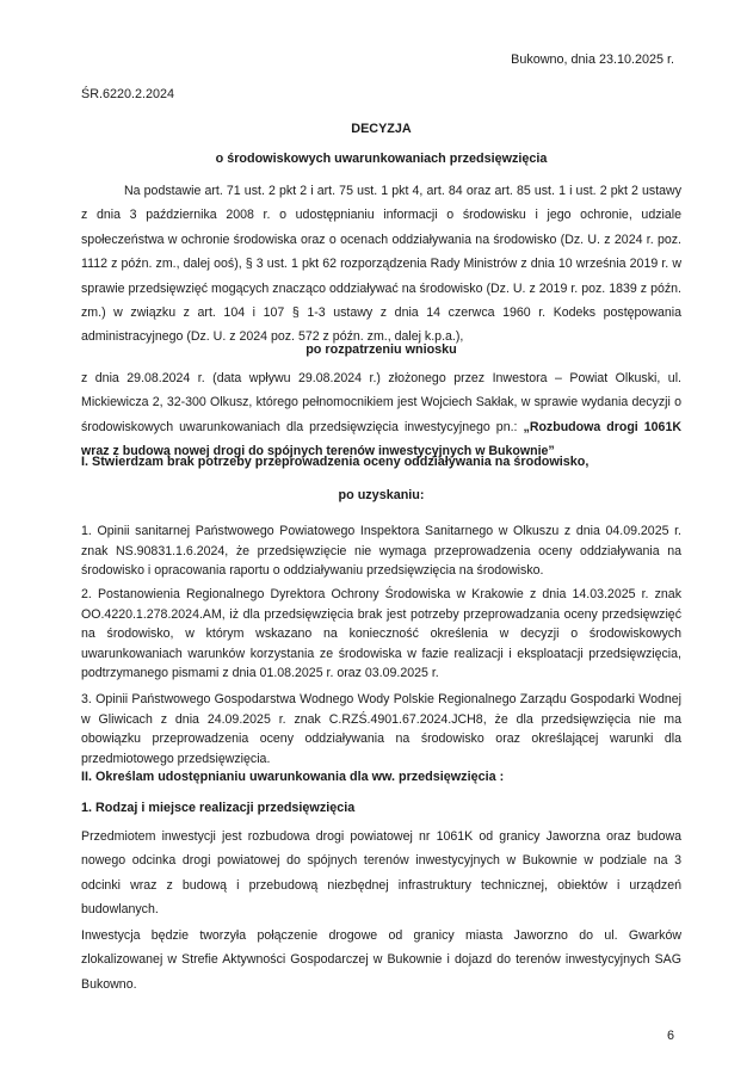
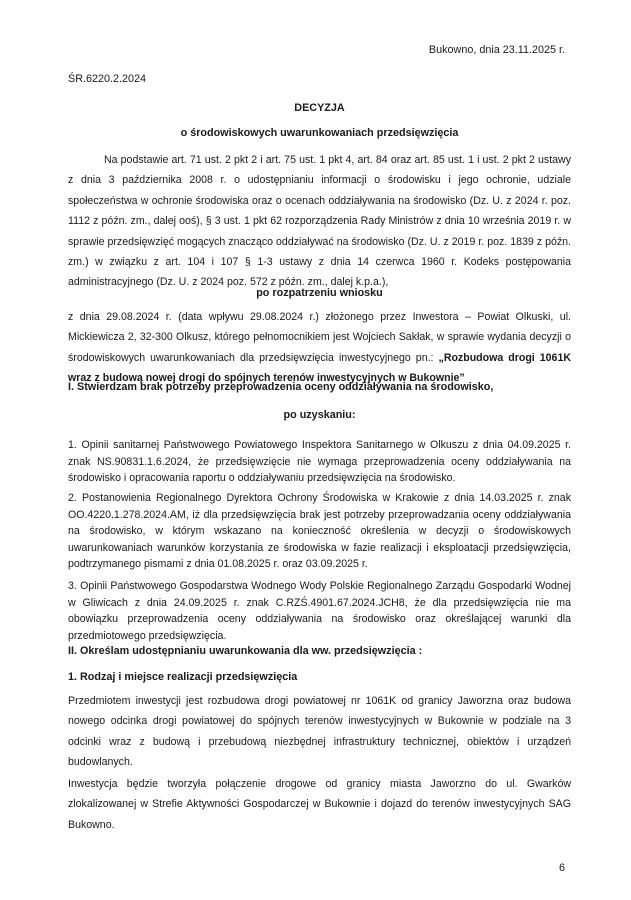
- Bukowno, dnia 23.10.2025 r.
+ Bukowno, dnia 23.11.2025 r.
  ŚR.6220.2.2024
  DECYZJA
  o środowiskowych uwarunkowaniach przedsięwzięcia
  Na podstawie art. 71 ust. 2 pkt 2 i art. 75 ust. 1 pkt 4, art. 84 oraz art. 85 ust. 1 i ust. 2 pkt 2 ustawy z dnia 3 października 2008 r. o udostępnianiu informacji o środowisku i jego ochronie, udziale społeczeństwa w ochronie środowiska oraz o ocenach oddziaływania na środowisko (Dz. U. z 2024 r. poz. 1112 z późn. zm., dalej ooś), § 3 ust. 1 pkt 62 rozporządzenia Rady Ministrów z dnia 10 września 2019 r. w sprawie przedsięwzięć mogących znacząco oddziaływać na środowisko (Dz. U. z 2019 r. poz. 1839 z późn. zm.) w związku z art. 104 i 107 § 1-3 ustawy z dnia 14 czerwca 1960 r. Kodeks postępowania administracyjnego (Dz. U. z 2024 poz. 572 z późn. zm., dalej k.p.a.),
  po rozpatrzeniu wniosku
  z dnia 29.08.2024 r. (data wpływu 29.08.2024 r.) złożonego przez Inwestora – Powiat Olkuski, ul. Mickiewicza 2, 32-300 Olkusz, którego pełnomocnikiem jest Wojciech Sakłak, w sprawie wydania decyzji o środowiskowych uwarunkowaniach dla przedsięwzięcia inwestycyjnego pn.: „Rozbudowa drogi 1061K wraz z budową nowej drogi do spójnych terenów inwestycyjnych w Bukownie”
  I. Stwierdzam brak potrzeby przeprowadzenia oceny oddziaływania na środowisko,
  po uzyskaniu:
  1. Opinii sanitarnej Państwowego Powiatowego Inspektora Sanitarnego w Olkuszu z dnia 04.09.2025 r. znak NS.90831.1.6.2024, że przedsięwzięcie nie wymaga przeprowadzenia oceny oddziaływania na środowisko i opracowania raportu o oddziaływaniu przedsięwzięcia na środowisko.
- 2. Postanowienia Regionalnego Dyrektora Ochrony Środowiska w Krakowie z dnia 14.03.2025 r. znak OO.4220.1.278.2024.AM, iż dla przedsięwzięcia brak jest potrzeby przeprowadzania oceny przedsięwzięć na środowisko, w którym wskazano na konieczność określenia w decyzji o środowiskowych uwarunkowaniach warunków korzystania ze środowiska w fazie realizacji i eksploatacji przedsięwzięcia, podtrzymanego pismami z dnia 01.08.2025 r. oraz 03.09.2025 r.
+ 2. Postanowienia Regionalnego Dyrektora Ochrony Środowiska w Krakowie z dnia 14.03.2025 r. znak OO.4220.1.278.2024.AM, iż dla przedsięwzięcia brak jest potrzeby przeprowadzania oceny oddziaływania na środowisko, w którym wskazano na konieczność określenia w decyzji o środowiskowych uwarunkowaniach warunków korzystania ze środowiska w fazie realizacji i eksploatacji przedsięwzięcia, podtrzymanego pismami z dnia 01.08.2025 r. oraz 03.09.2025 r.
  3. Opinii Państwowego Gospodarstwa Wodnego Wody Polskie Regionalnego Zarządu Gospodarki Wodnej w Gliwicach z dnia 24.09.2025 r. znak C.RZŚ.4901.67.2024.JCH8, że dla przedsięwzięcia nie ma obowiązku przeprowadzenia oceny oddziaływania na środowisko oraz określającej warunki dla przedmiotowego przedsięwzięcia.
  II. Określam udostępnianiu uwarunkowania dla ww. przedsięwzięcia :
  1. Rodzaj i miejsce realizacji przedsięwzięcia
  Przedmiotem inwestycji jest rozbudowa drogi powiatowej nr 1061K od granicy Jaworzna oraz budowa nowego odcinka drogi powiatowej do spójnych terenów inwestycyjnych w Bukownie w podziale na 3 odcinki wraz z budową i przebudową niezbędnej infrastruktury technicznej, obiektów i urządzeń budowlanych.
  Inwestycja będzie tworzyła połączenie drogowe od granicy miasta Jaworzno do ul. Gwarków zlokalizowanej w Strefie Aktywności Gospodarczej w Bukownie i dojazd do terenów inwestycyjnych SAG Bukowno.
  6
